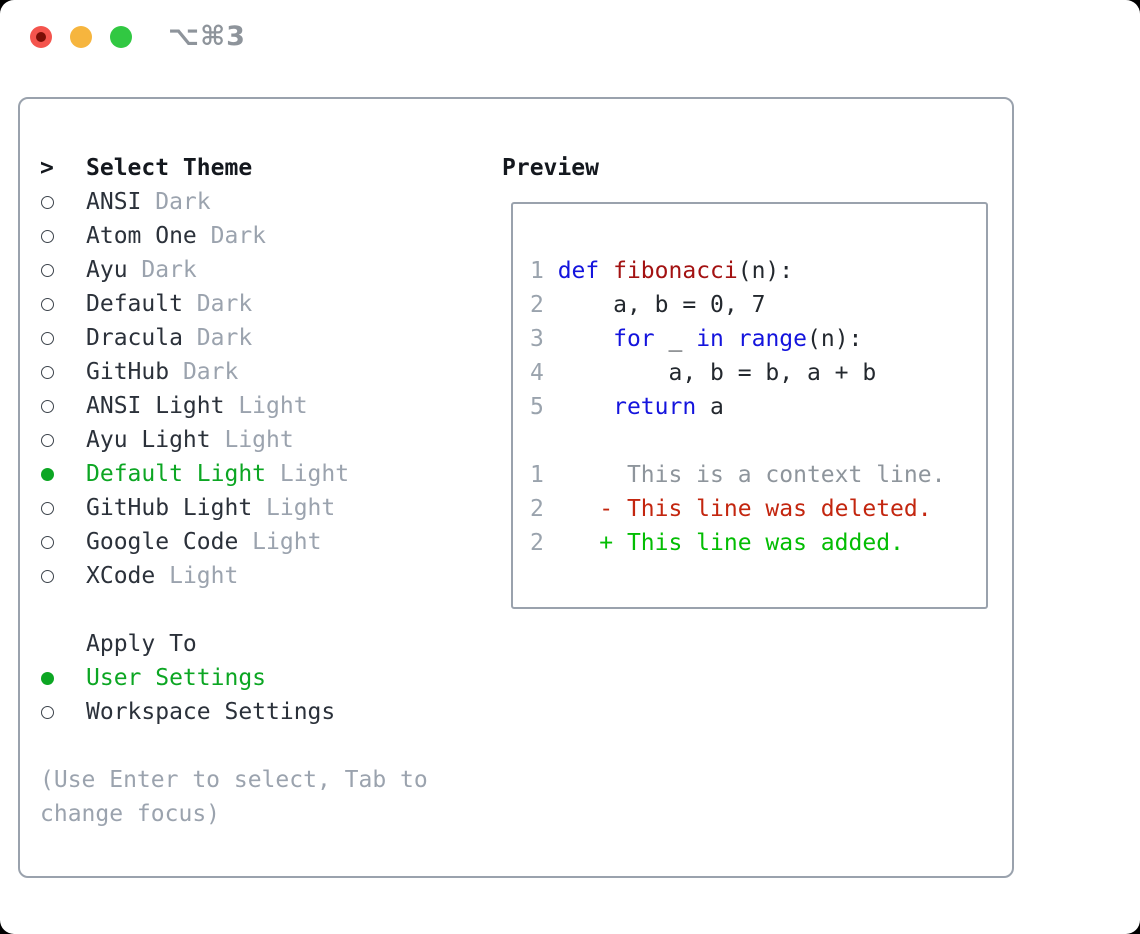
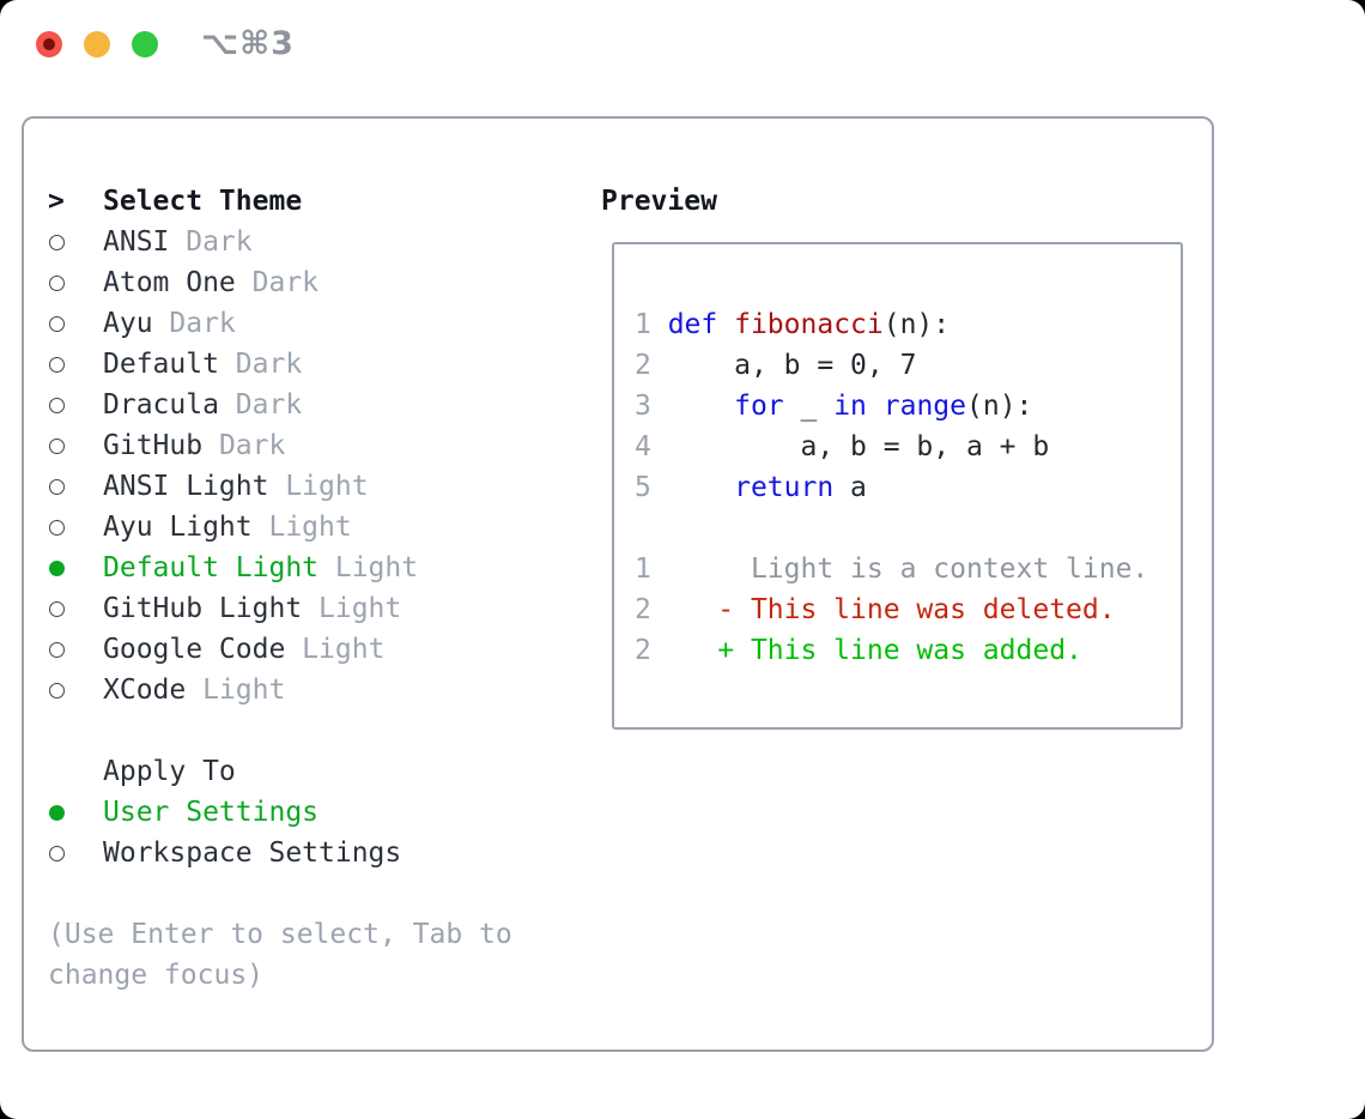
  ⌥⌘3
  >
  Select Theme
  ANSI
  Dark
  Atom One
  Dark
  Ayu
  Dark
  Default
  Dark
  Dracula
  Dark
  GitHub
  Dark
  ANSI Light
  Light
  Ayu Light
  Light
  Default Light
  Light
  GitHub Light
  Light
  Google Code
  Light
  XCode
  Light
  Apply To
  User Settings
  Workspace Settings
  (Use Enter to select, Tab to change focus)
  Preview
  1 def fibonacci(n):
  2 a, b = 0, 7
  3 for _ in range(n):
  4 a, b = b, a + b
  5 return a
- 1 This is a context line.
+ 1 Light is a context line.
  2 - This line was deleted.
  2 + This line was added.
